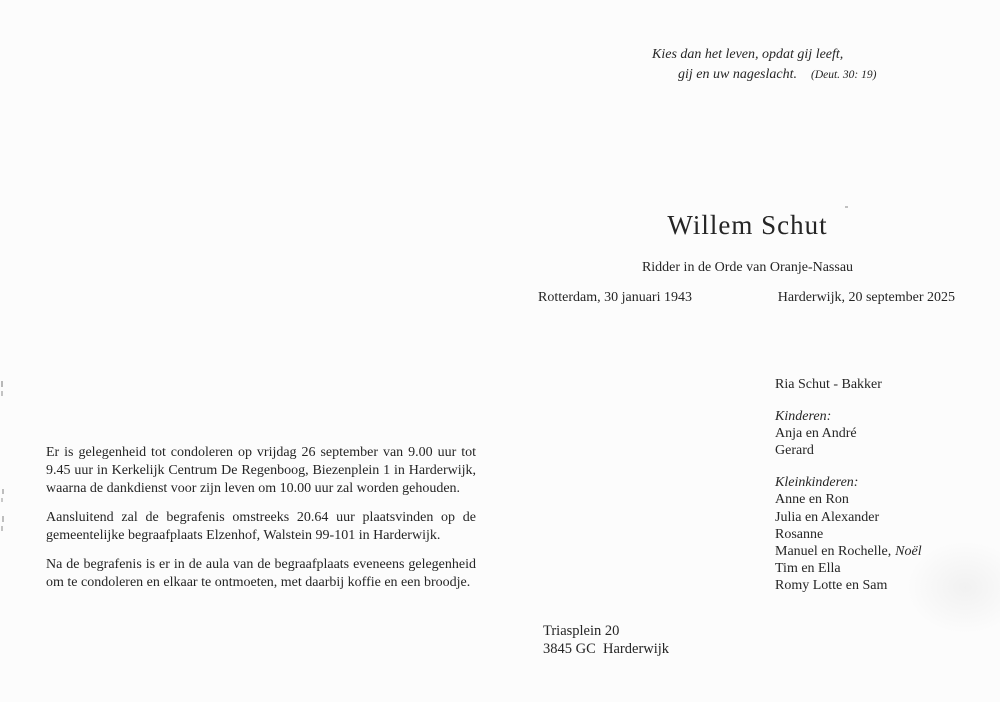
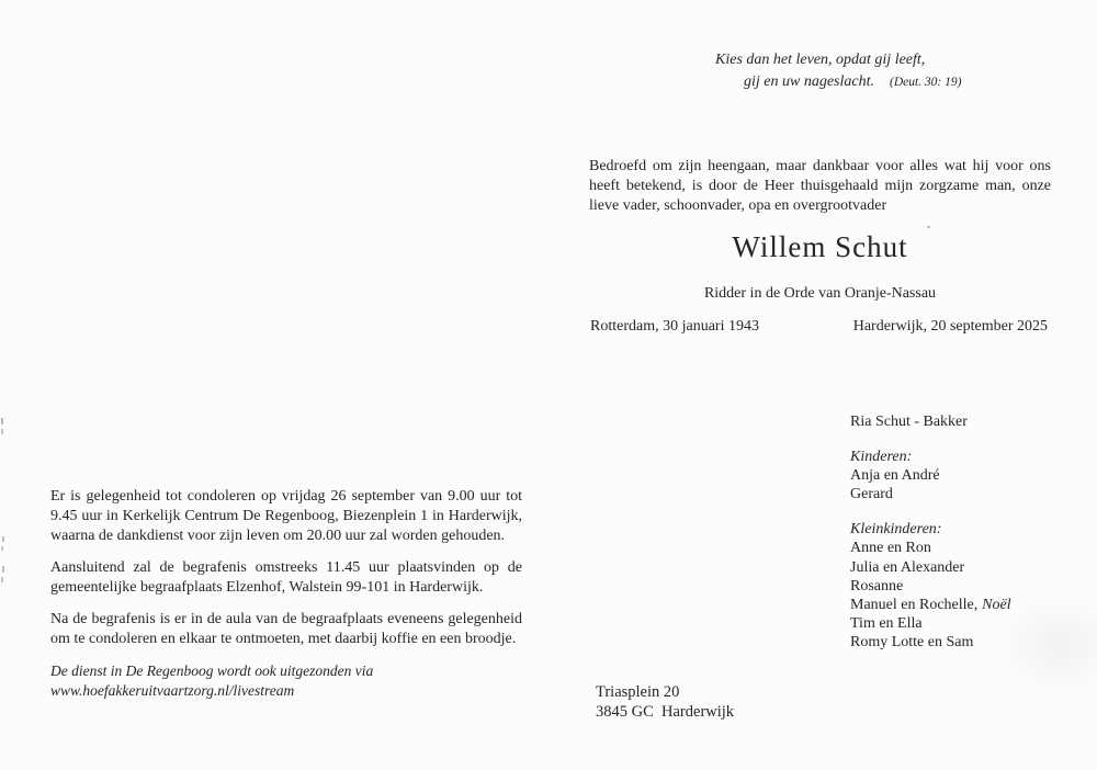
  Kies dan het leven, opdat gij leeft,
  gij en uw nageslacht. (Deut. 30: 19)
+ Bedroefd om zijn heengaan, maar dankbaar voor alles wat hij voor ons heeft betekend, is door de Heer thuisgehaald mijn zorgzame man, onze lieve vader, schoonvader, opa en overgrootvader
  Willem Schut
  Ridder in de Orde van Oranje-Nassau
  Rotterdam, 30 januari 1943
  Harderwijk, 20 september 2025
  Ria Schut - Bakker
  Kinderen:
  Anja en André
  Gerard
  Kleinkinderen:
  Anne en Ron
  Julia en Alexander
  Rosanne
  Manuel en Rochelle, Noël
  Tim en Ella
  Romy Lotte en Sam
- Er is gelegenheid tot condoleren op vrijdag 26 september van 9.00 uur tot 9.45 uur in Kerkelijk Centrum De Regenboog, Biezenplein 1 in Harderwijk, waarna de dankdienst voor zijn leven om 10.00 uur zal worden gehouden.
+ Er is gelegenheid tot condoleren op vrijdag 26 september van 9.00 uur tot 9.45 uur in Kerkelijk Centrum De Regenboog, Biezenplein 1 in Harderwijk, waarna de dankdienst voor zijn leven om 20.00 uur zal worden gehouden.
- Aansluitend zal de begrafenis omstreeks 20.64 uur plaatsvinden op de gemeentelijke begraafplaats Elzenhof, Walstein 99-101 in Harderwijk.
+ Aansluitend zal de begrafenis omstreeks 11.45 uur plaatsvinden op de gemeentelijke begraafplaats Elzenhof, Walstein 99-101 in Harderwijk.
  Na de begrafenis is er in de aula van de begraafplaats eveneens gelegenheid om te condoleren en elkaar te ontmoeten, met daarbij koffie en een broodje.
+ De dienst in De Regenboog wordt ook uitgezonden via www.hoefakkeruitvaartzorg.nl/livestream
  Triasplein 20
  3845 GC Harderwijk
